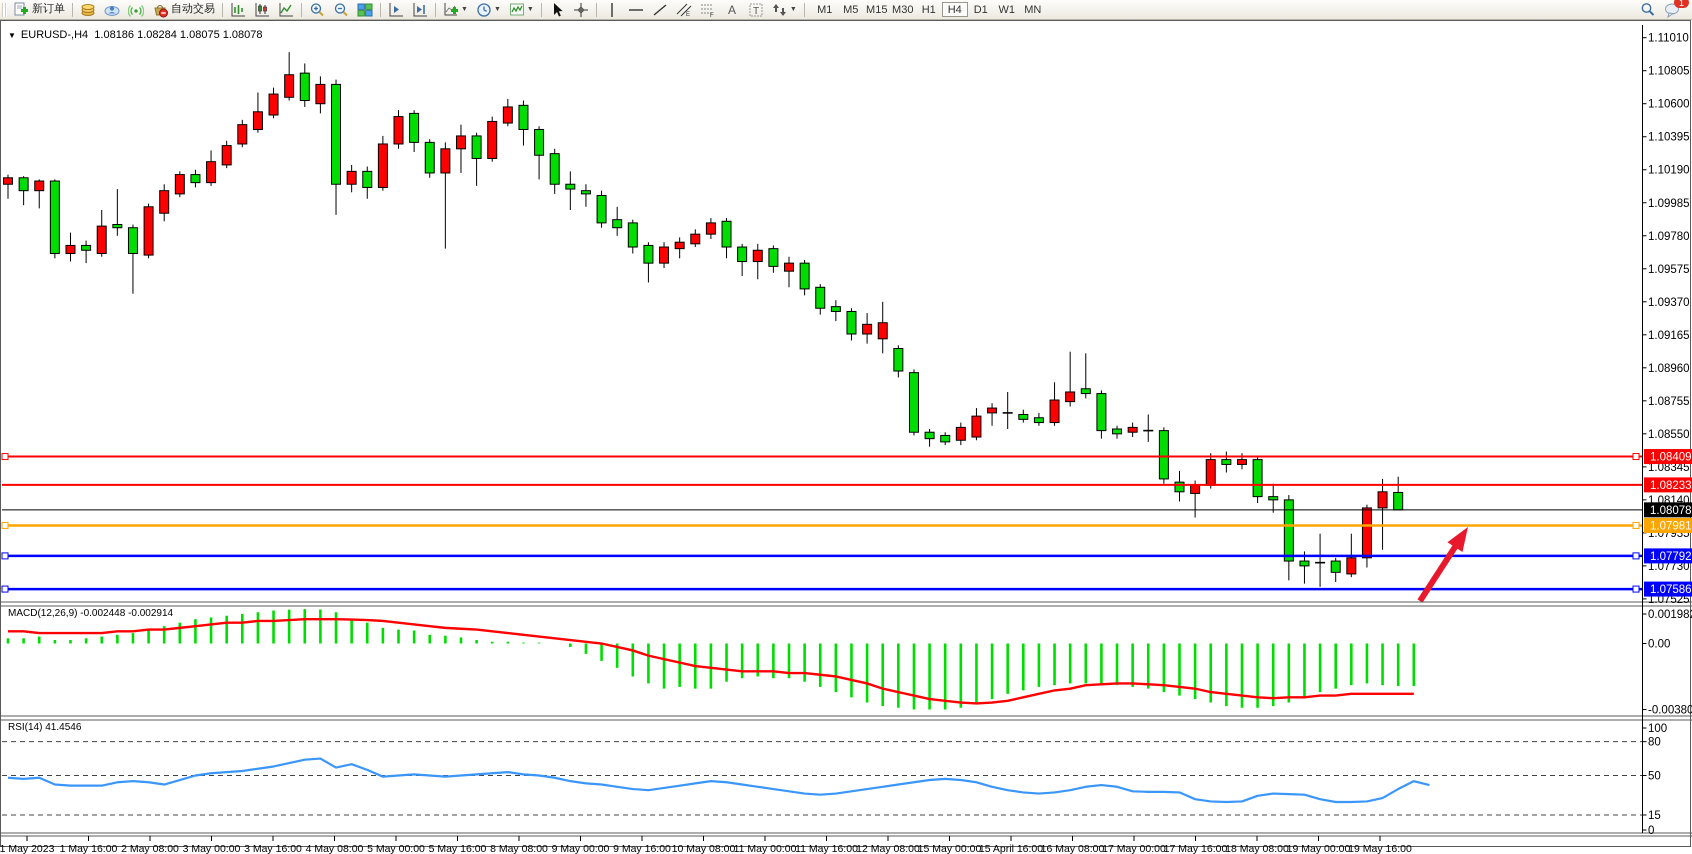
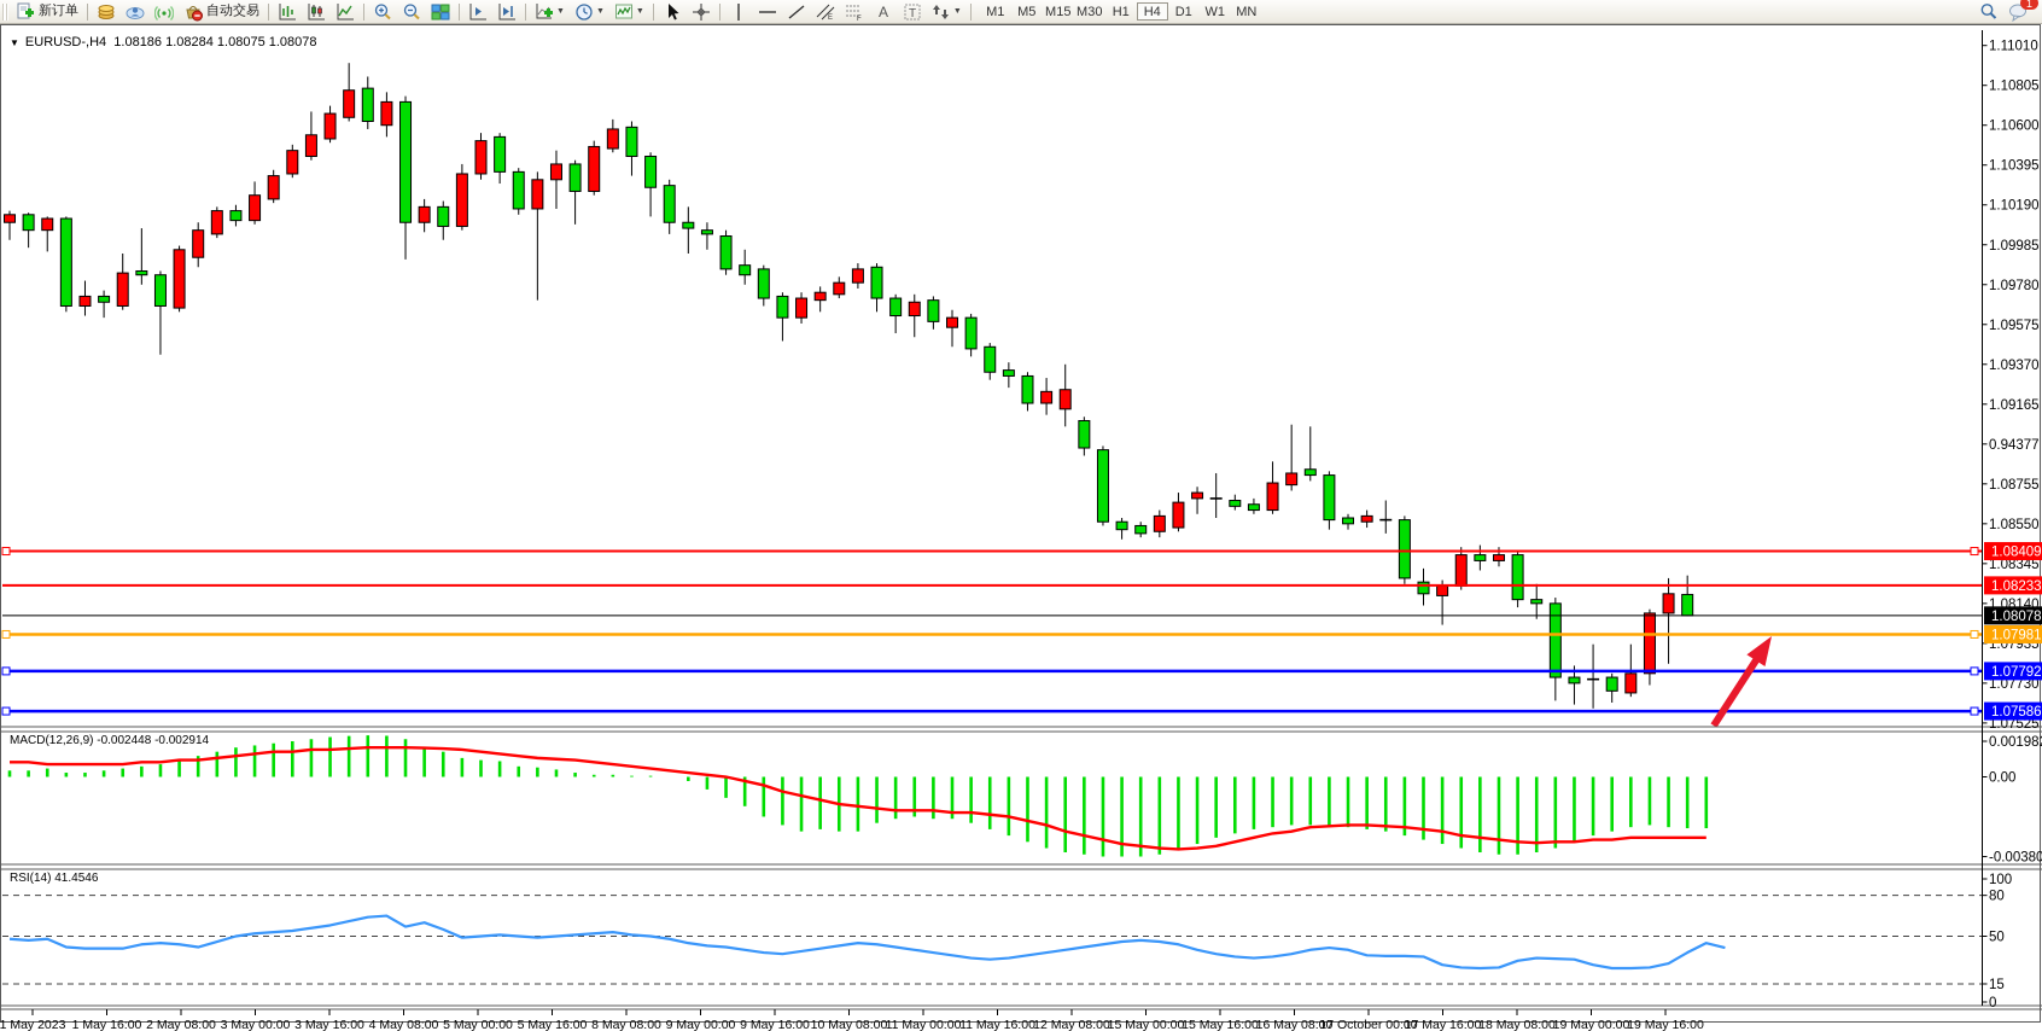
  新订单
  自动交易
  A
  T
  M1
  M5
  M15
  M30
  H1
  H4
  D1
  W1
  MN
  1
  ▼
  EURUSD-,H4
  1.08186 1.08284 1.08075 1.08078
  MACD(12,26,9) -0.002448 -0.002914
  RSI(14) 41.4546
  1.11010
  1.10805
  1.10600
  1.10395
  1.10190
  1.09985
  1.09780
  1.09575
  1.09370
  1.09165
- 1.08960
+ 0.94377
  1.08755
  1.08550
  1.08345
  1.08140
  1.07935
  1.07730
  1.07525
  1.08409
  1.08233
  1.08078
  1.07981
  1.07792
  1.07586
  0.00198
  0.00
  -0.00380
  100
  80
  50
  15
  0
  1 May 2023
  1 May 16:00
  2 May 08:00
  3 May 00:00
  3 May 16:00
  4 May 08:00
  5 May 00:00
  5 May 16:00
  8 May 08:00
  9 May 00:00
  9 May 16:00
  10 May 08:00
  11 May 00:00
  11 May 16:00
  12 May 08:00
  15 May 00:00
- 15 April 16:00
+ 15 May 16:00
  16 May 08:00
- 17 May 00:00
+ 17 October 00:00
  17 May 16:00
  18 May 08:00
  19 May 00:00
  19 May 16:00
